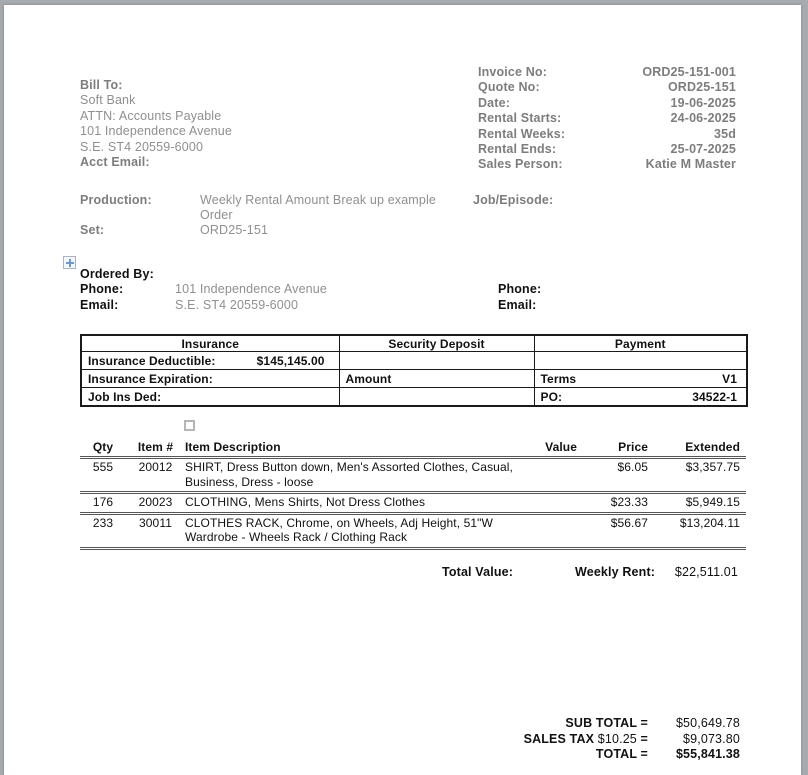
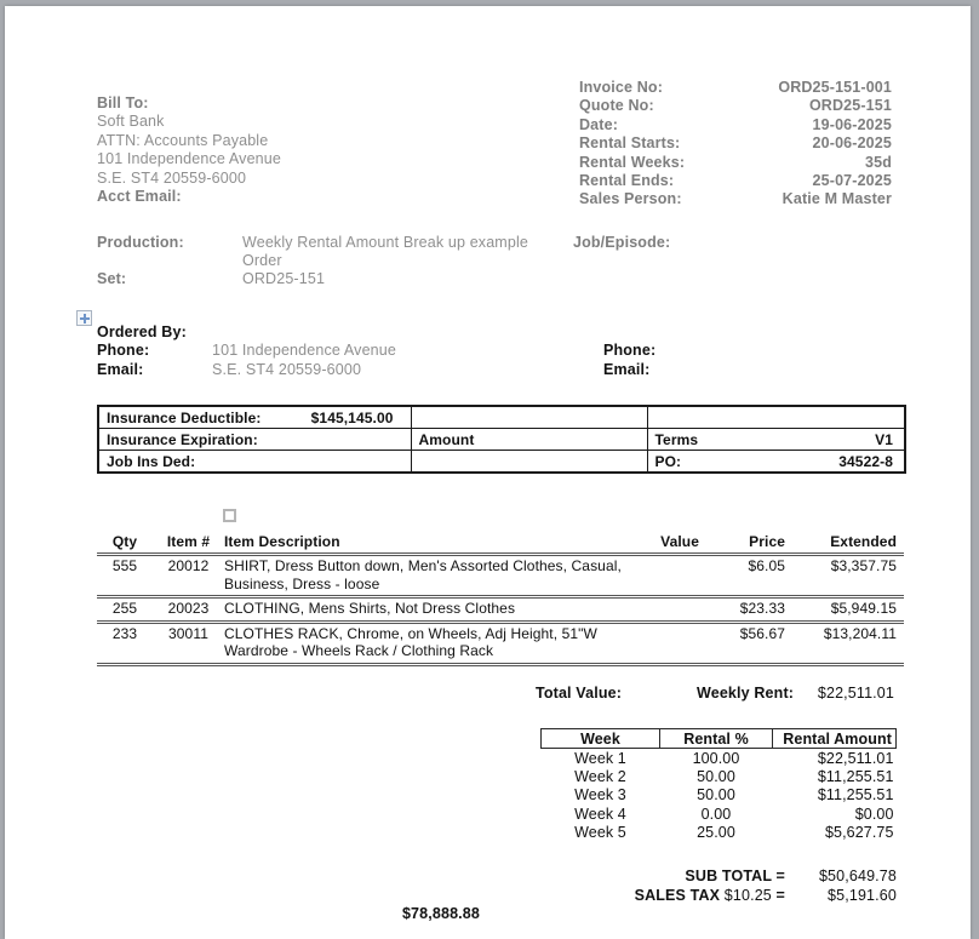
  Bill To:
  Soft Bank
  ATTN: Accounts Payable
  101 Independence Avenue
  S.E. ST4 20559-6000
  Acct Email:
  Invoice No:
  ORD25-151-001
  Quote No:
  ORD25-151
  Date:
  19-06-2025
  Rental Starts:
- 24-06-2025
+ 20-06-2025
  Rental Weeks:
  35d
  Rental Ends:
  25-07-2025
  Sales Person:
  Katie M Master
  Production:
  Weekly Rental Amount Break up example Order
  Job/Episode:
  Set:
  ORD25-151
  Ordered By:
  Phone:
  101 Independence Avenue
  Phone:
  Email:
  S.E. ST4 20559-6000
  Email:
- Insurance	Security Deposit	Payment
  Insurance Deductible: $145,145.00
  Insurance Expiration:	Amount	Terms V1
- Job Ins Ded:		PO: 34522-1
+ Job Ins Ded:		PO: 34522-8
  Qty	Item #	Item Description	Value	Price	Extended
  555	20012	SHIRT, Dress Button down, Men's Assorted Clothes, Casual, Business, Dress - loose		$6.05	$3,357.75
- 176	20023	CLOTHING, Mens Shirts, Not Dress Clothes		$23.33	$5,949.15
+ 255	20023	CLOTHING, Mens Shirts, Not Dress Clothes		$23.33	$5,949.15
  233	30011	CLOTHES RACK, Chrome, on Wheels, Adj Height, 51"W Wardrobe - Wheels Rack / Clothing Rack		$56.67	$13,204.11
  Total Value:
  Weekly Rent:
  $22,511.01
+ Week	Rental %	Rental Amount
+ Week 1	100.00	$22,511.01
+ Week 2	50.00	$11,255.51
+ Week 3	50.00	$11,255.51
+ Week 4	0.00	$0.00
+ Week 5	25.00	$5,627.75
  SUB TOTAL =
  $50,649.78
  SALES TAX $10.25 =
- $9,073.80
+ $5,191.60
- TOTAL =
- $55,841.38
+ $78,888.88
